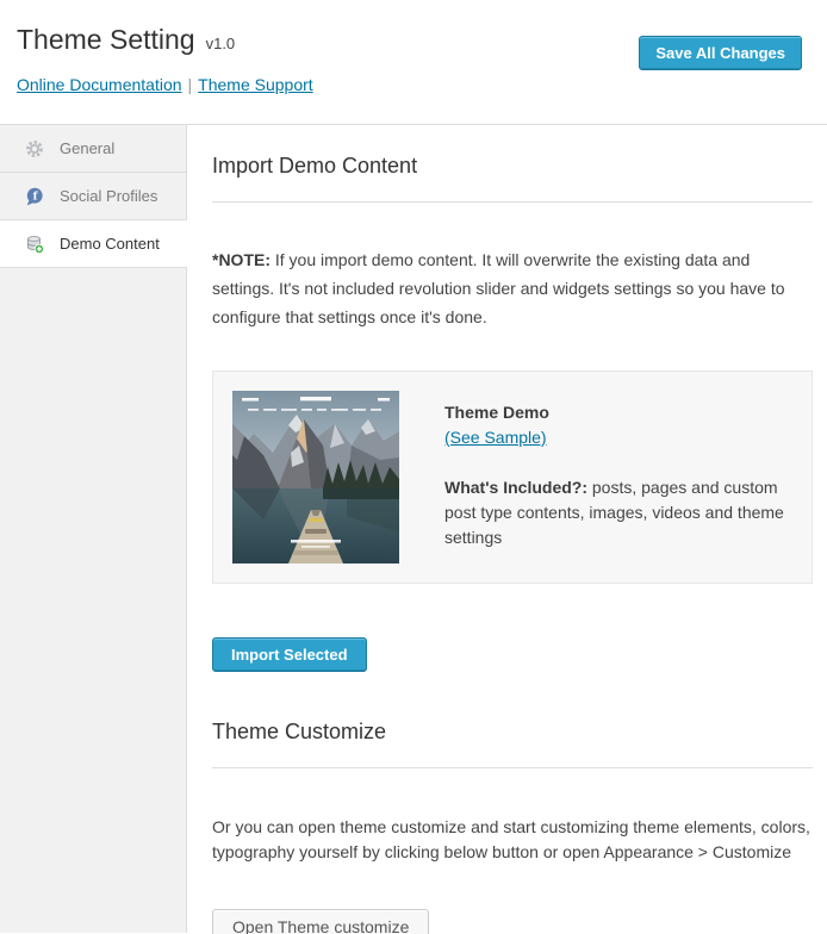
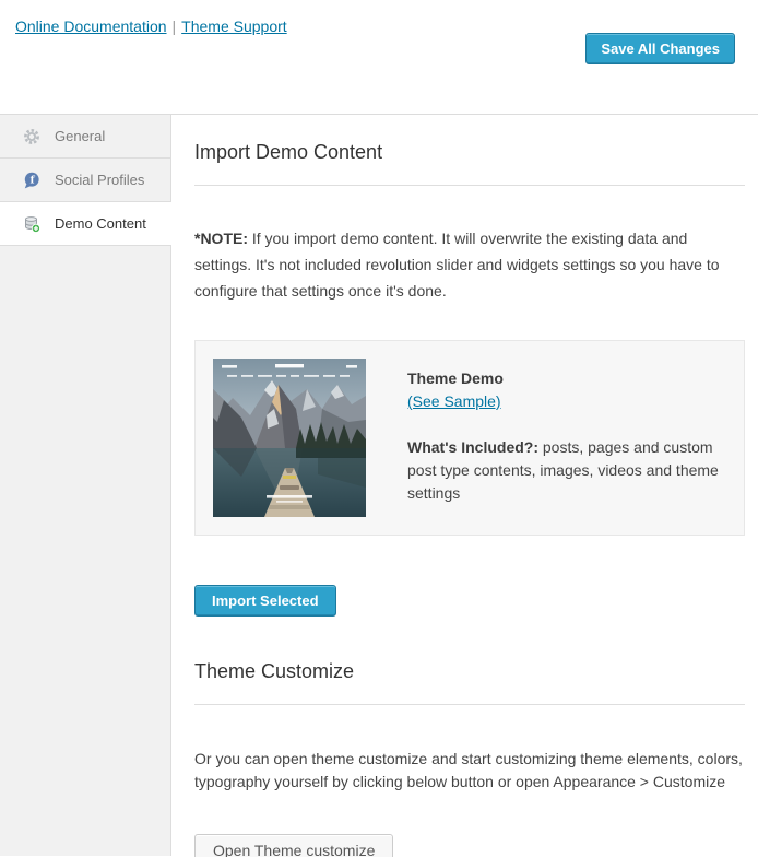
- Theme Setting
- v1.0
  Save All Changes
  Online Documentation | Theme Support
  General
  f
  Social Profiles
  Demo Content
  Import Demo Content
  *NOTE: If you import demo content. It will overwrite the existing data and settings. It's not included revolution slider and widgets settings so you have to configure that settings once it's done.
  Theme Demo
  (See Sample)
  What's Included?: posts, pages and custom post type contents, images, videos and theme settings
  Import Selected
  Theme Customize
  Or you can open theme customize and start customizing theme elements, colors, typography yourself by clicking below button or open Appearance > Customize
  Open Theme customize
